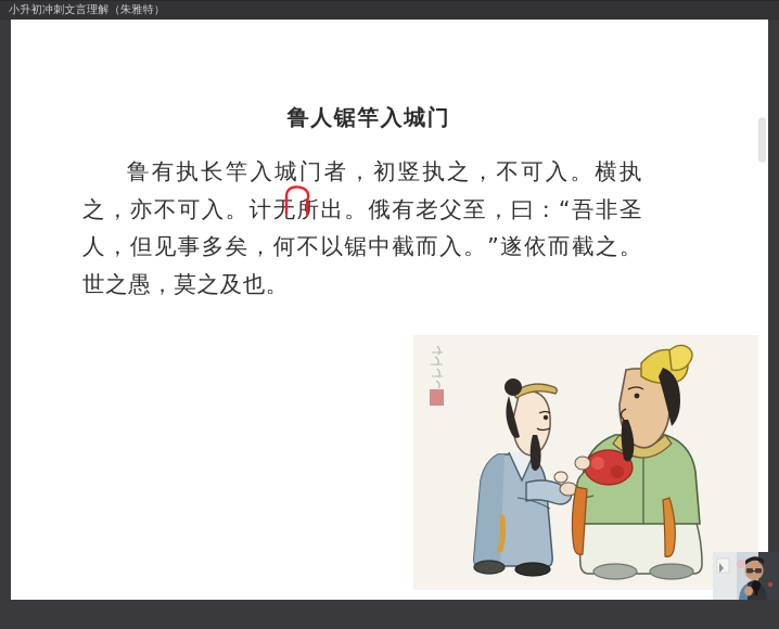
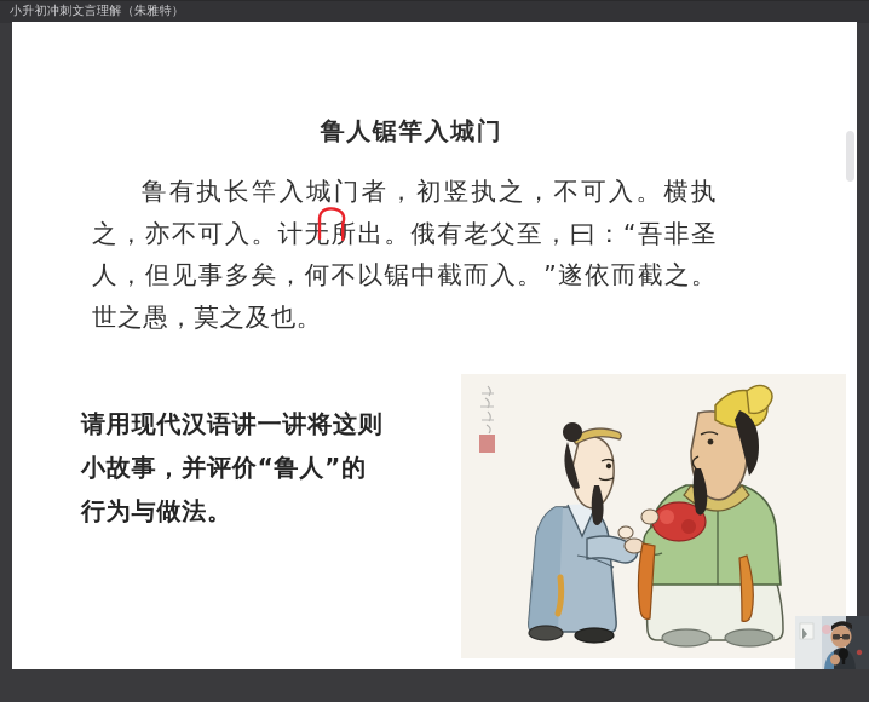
  小升初冲刺文言理解（朱雅特）
  鲁人锯竿入城门
  鲁有执长竿入城门者，初竖执之，不可入。横执之，亦不可入。计无所出。俄有老父至，曰：“吾非圣人，但见事多矣，何不以锯中截而入。”遂依而截之。世之愚，莫之及也。
+ 请用现代汉语讲一讲将这则
+ 小故事，并评价“鲁人”的
+ 行为与做法。
